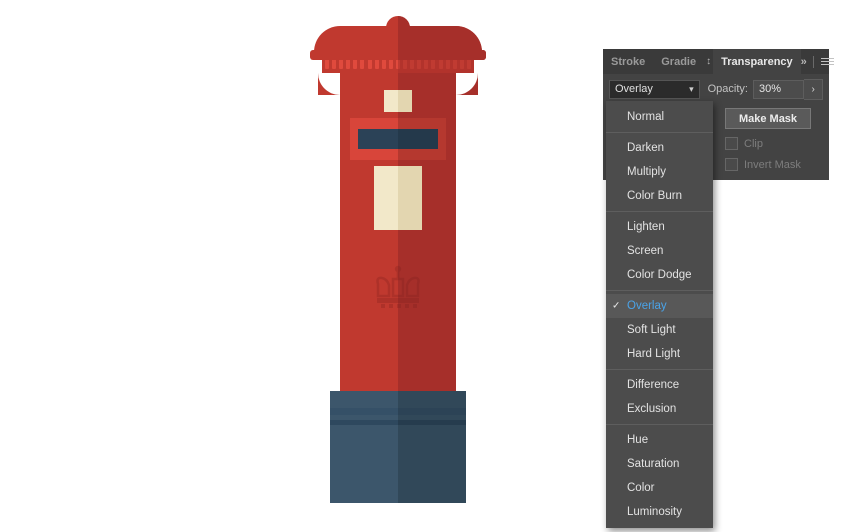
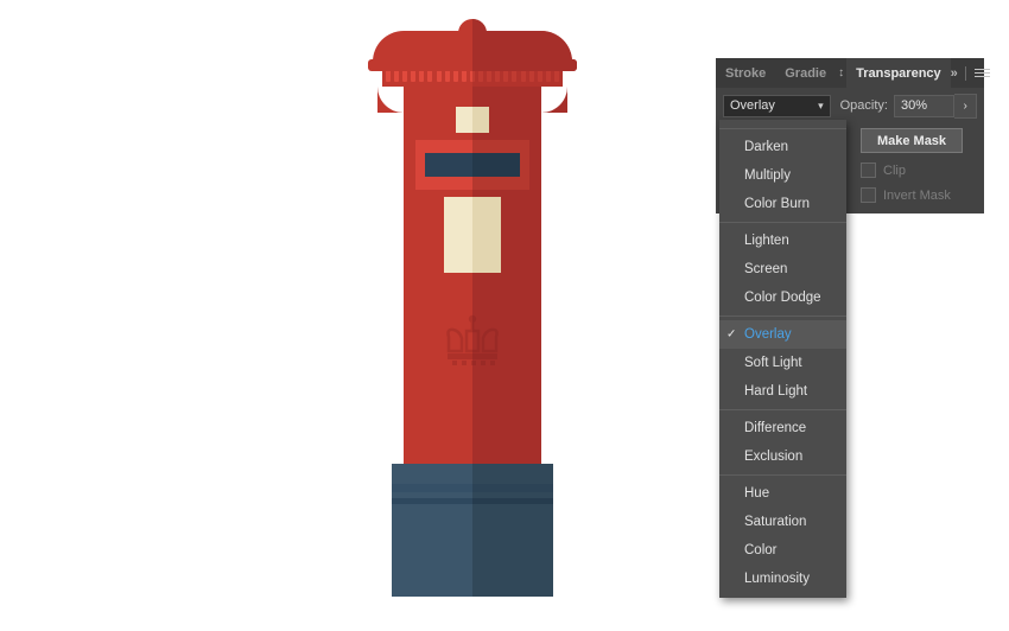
  Stroke
  Gradie
  ↕
  Transparency
  »
  Overlay
  ▾
  Opacity:
  30%
  ›
  Make Mask
  Clip
  Invert Mask
- Normal
  Darken
  Multiply
  Color Burn
  Lighten
  Screen
  Color Dodge
  ✓
  Overlay
  Soft Light
  Hard Light
  Difference
  Exclusion
  Hue
  Saturation
  Color
  Luminosity
